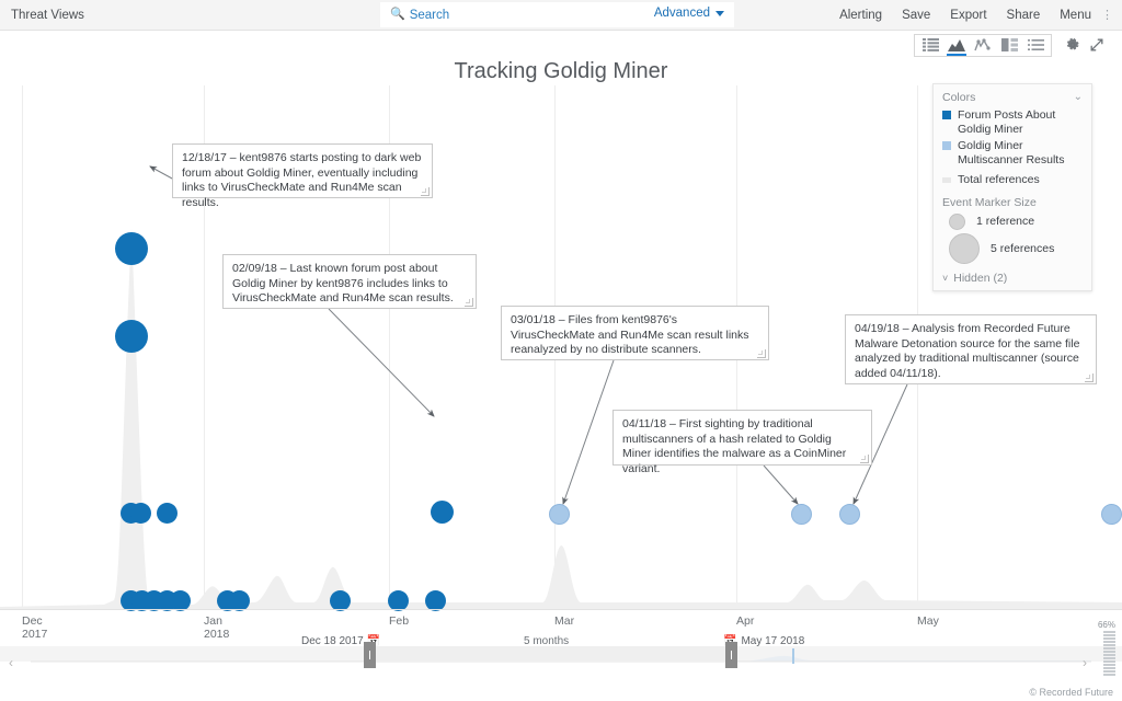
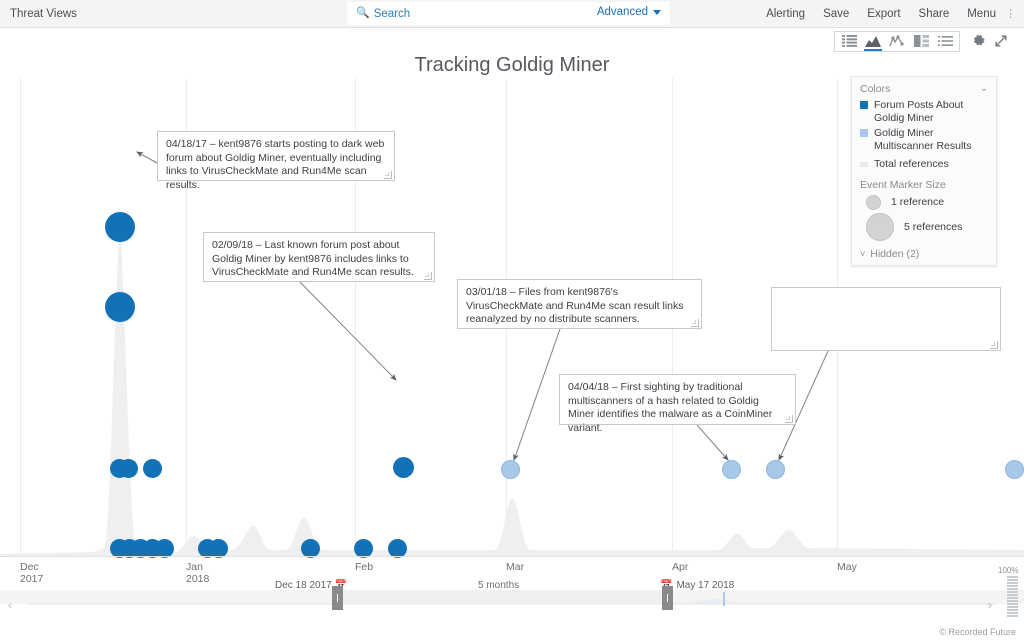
  Threat Views
  🔍
  Search
  Advanced
  Alerting
  Save
  Export
  Share
  Menu
  ⋮
  Tracking Goldig Miner
- 12/18/17 – kent9876 starts posting to dark web forum about Goldig Miner, eventually including links to VirusCheckMate and Run4Me scan results.
+ 04/18/17 – kent9876 starts posting to dark web forum about Goldig Miner, eventually including links to VirusCheckMate and Run4Me scan results.
  02/09/18 – Last known forum post about Goldig Miner by kent9876 includes links to VirusCheckMate and Run4Me scan results.
  03/01/18 – Files from kent9876's VirusCheckMate and Run4Me scan result links reanalyzed by no distribute scanners.
- 04/11/18 – First sighting by traditional multiscanners of a hash related to Goldig Miner identifies the malware as a CoinMiner variant.
+ 04/04/18 – First sighting by traditional multiscanners of a hash related to Goldig Miner identifies the malware as a CoinMiner variant.
- 04/19/18 – Analysis from Recorded Future Malware Detonation source for the same file analyzed by traditional multiscanner (source added 04/11/18).
  Colors
  ⌄
  Forum Posts About Goldig Miner
  Goldig Miner Multiscanner Results
  Total references
  Event Marker Size
  1 reference
  5 references
  ˅
  Hidden (2)
  Dec
  2017
  Jan
  2018
  Feb
  Mar
  Apr
  May
  Dec 18 2017
  📅
  5 months
  📅
  May 17 2018
  ‹
  ›
- 66%
+ 100%
  © Recorded Future
